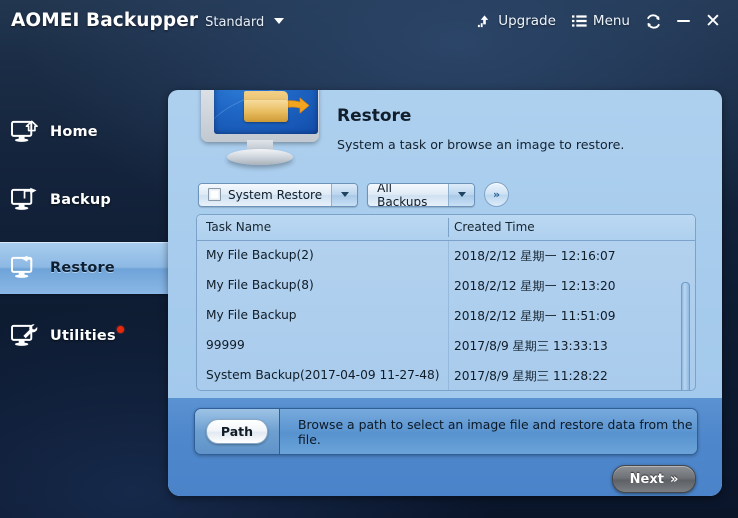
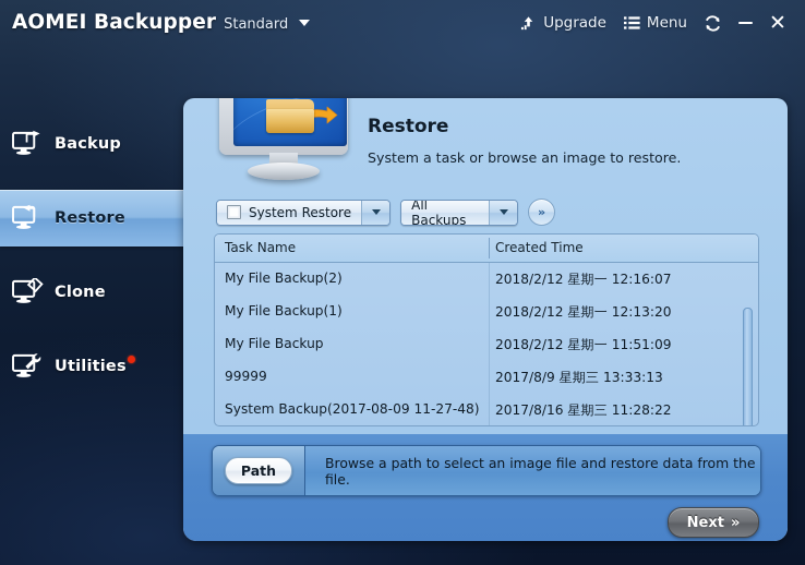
  AOMEI Backupper
  Standard
  Upgrade
  Menu
  ✕
- Home
  Backup
  Restore
+ Clone
  Utilities
  Restore
  System a task or browse an image to restore.
  System Restore
  All Backups
  »
  Task Name
  Created Time
  My File Backup(2)
  2018/2/12 星期一 12:16:07
- My File Backup(8)
+ My File Backup(1)
  2018/2/12 星期一 12:13:20
  My File Backup
  2018/2/12 星期一 11:51:09
  99999
  2017/8/9 星期三 13:33:13
- System Backup(2017-04-09 11-27-48)
+ System Backup(2017-08-09 11-27-48)
- 2017/8/9 星期三 11:28:22
+ 2017/8/16 星期三 11:28:22
  Path
  Browse a path to select an image file and restore data from the file.
  Next
  »
